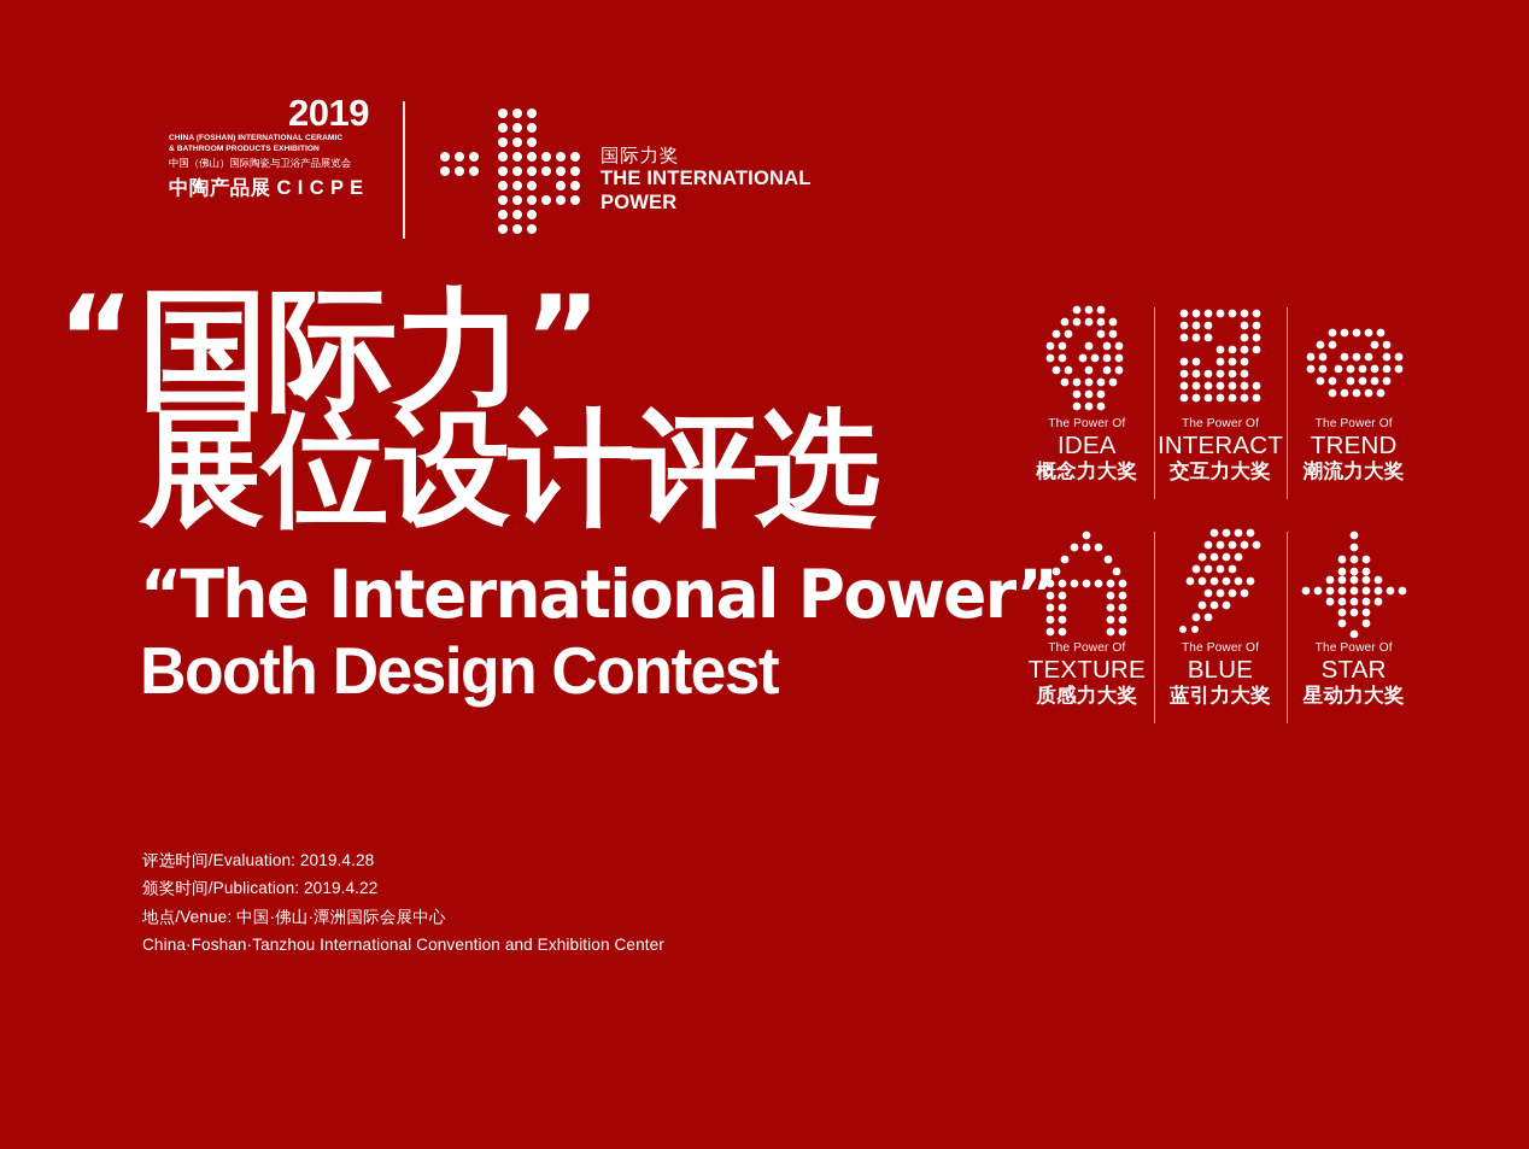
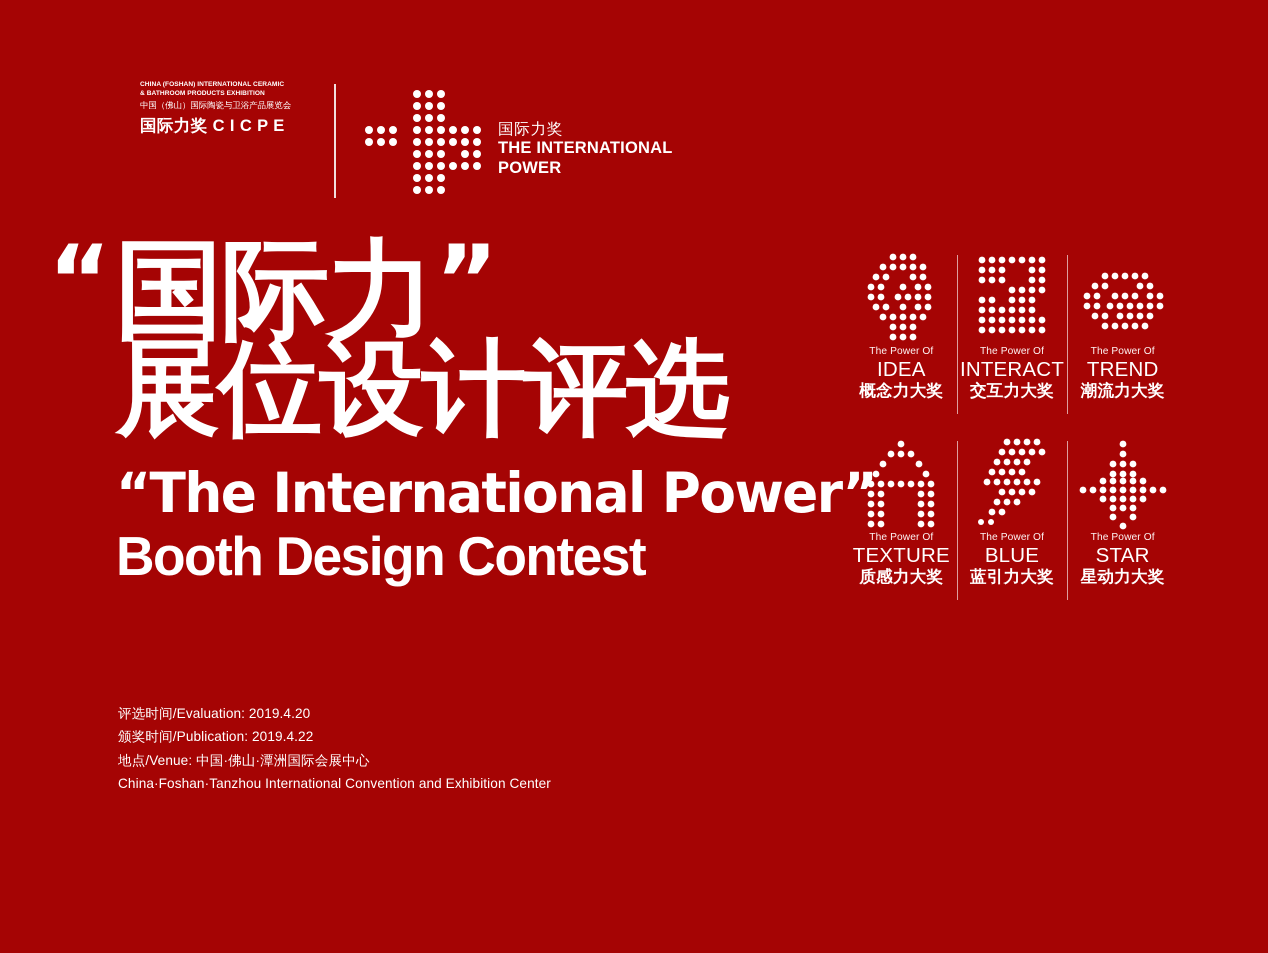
- 2019
  中国（佛山）国际陶瓷与卫浴产品展览会
- 中陶产品展 C I C P E
+ 国际力奖 C I C P E
  国际力奖
  THE INTERNATIONAL
  POWER
  “
  国际力
  ”
  展位设计评选
  “The International Power
  Booth Design Contest
- 评选时间/Evaluation: 2019.4.28
+ 评选时间/Evaluation: 2019.4.20
  颁奖时间/Publication: 2019.4.22
  地点/Venue: 中国·佛山·潭洲国际会展中心
  China·Foshan·Tanzhou International Convention and Exhibition Center
  The Power Of
  IDEA
  概念力大奖
  The Power Of
  INTERACT
  交互力大奖
  The Power Of
  TREND
  潮流力大奖
  The Power Of
  TEXTURE
  质感力大奖
  The Power Of
  BLUE
  蓝引力大奖
  The Power Of
  STAR
  星动力大奖
